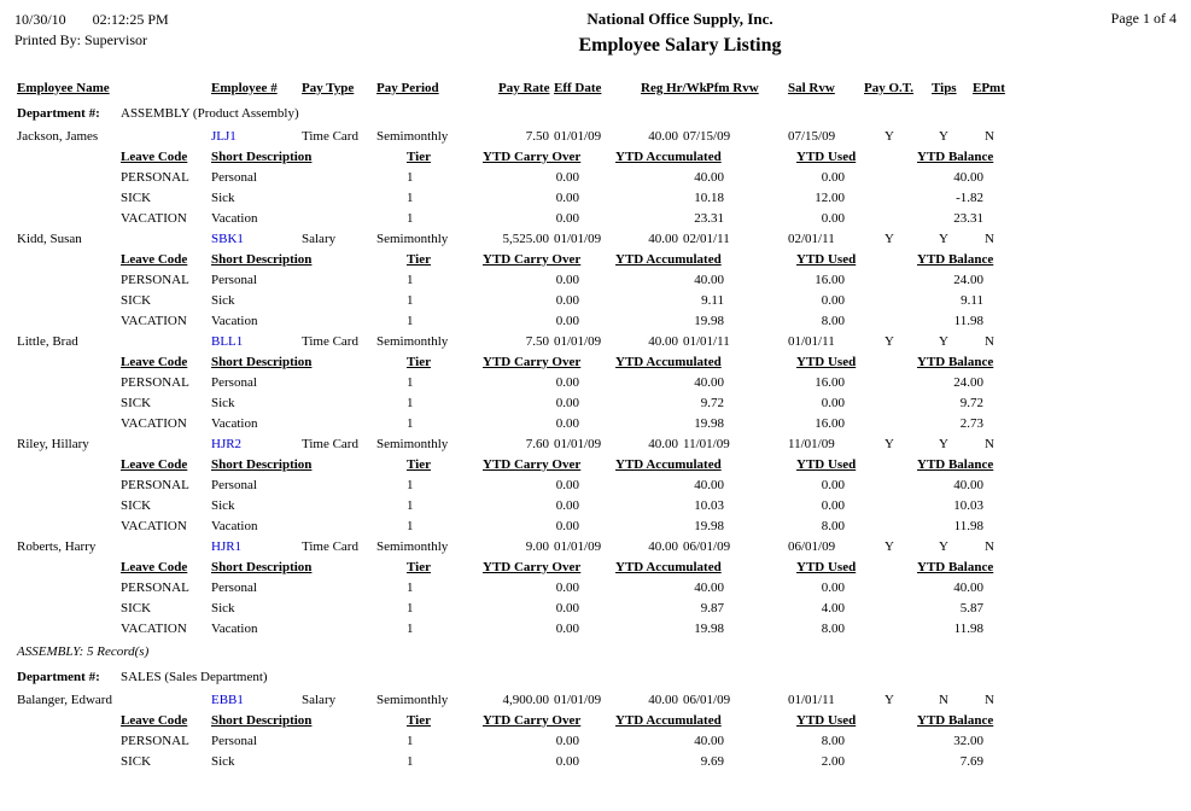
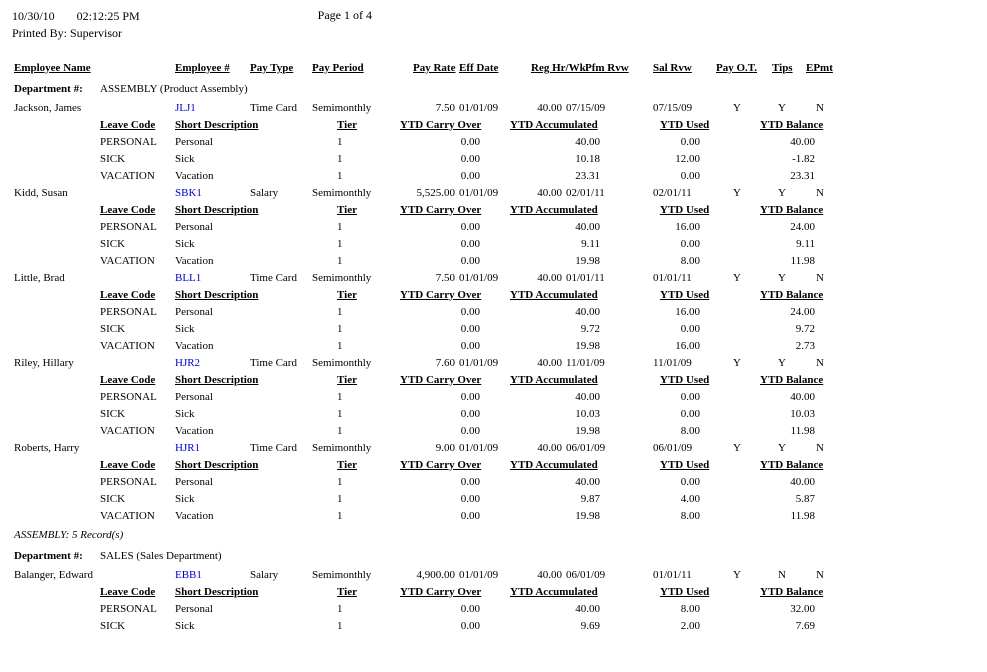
  10/30/10 02:12:25 PM
  Printed By: Supervisor
- National Office Supply, Inc.
- Employee Salary Listing
  Page 1 of 4
  Employee Name
  Employee #
  Pay Type
  Pay Period
  Pay Rate
  Eff Date
  Reg Hr/Wk
  Pfm Rvw
  Sal Rvw
  Pay O.T.
  Tips
  EPmt
  Department #:
  ASSEMBLY (Product Assembly)
  Jackson, James
  JLJ1
  Time Card
  Semimonthly
  7.50
  01/01/09
  40.00
  07/15/09
  07/15/09
  Y
  Y
  N
  Leave Code
  Short Description
  Tier
  YTD Carry Over
  YTD Accumulated
  YTD Used
  YTD Balance
  PERSONAL
  Personal
  1
  0.00
  40.00
  0.00
  40.00
  SICK
  Sick
  1
  0.00
  10.18
  12.00
  -1.82
  VACATION
  Vacation
  1
  0.00
  23.31
  0.00
  23.31
  Kidd, Susan
  SBK1
  Salary
  Semimonthly
  5,525.00
  01/01/09
  40.00
  02/01/11
  02/01/11
  Y
  Y
  N
  Leave Code
  Short Description
  Tier
  YTD Carry Over
  YTD Accumulated
  YTD Used
  YTD Balance
  PERSONAL
  Personal
  1
  0.00
  40.00
  16.00
  24.00
  SICK
  Sick
  1
  0.00
  9.11
  0.00
  9.11
  VACATION
  Vacation
  1
  0.00
  19.98
  8.00
  11.98
  Little, Brad
  BLL1
  Time Card
  Semimonthly
  7.50
  01/01/09
  40.00
  01/01/11
  01/01/11
  Y
  Y
  N
  Leave Code
  Short Description
  Tier
  YTD Carry Over
  YTD Accumulated
  YTD Used
  YTD Balance
  PERSONAL
  Personal
  1
  0.00
  40.00
  16.00
  24.00
  SICK
  Sick
  1
  0.00
  9.72
  0.00
  9.72
  VACATION
  Vacation
  1
  0.00
  19.98
  16.00
  2.73
  Riley, Hillary
  HJR2
  Time Card
  Semimonthly
  7.60
  01/01/09
  40.00
  11/01/09
  11/01/09
  Y
  Y
  N
  Leave Code
  Short Description
  Tier
  YTD Carry Over
  YTD Accumulated
  YTD Used
  YTD Balance
  PERSONAL
  Personal
  1
  0.00
  40.00
  0.00
  40.00
  SICK
  Sick
  1
  0.00
  10.03
  0.00
  10.03
  VACATION
  Vacation
  1
  0.00
  19.98
  8.00
  11.98
  Roberts, Harry
  HJR1
  Time Card
  Semimonthly
  9.00
  01/01/09
  40.00
  06/01/09
  06/01/09
  Y
  Y
  N
  Leave Code
  Short Description
  Tier
  YTD Carry Over
  YTD Accumulated
  YTD Used
  YTD Balance
  PERSONAL
  Personal
  1
  0.00
  40.00
  0.00
  40.00
  SICK
  Sick
  1
  0.00
  9.87
  4.00
  5.87
  VACATION
  Vacation
  1
  0.00
  19.98
  8.00
  11.98
  ASSEMBLY: 5 Record(s)
  Department #:
  SALES (Sales Department)
  Balanger, Edward
  EBB1
  Salary
  Semimonthly
  4,900.00
  01/01/09
  40.00
  06/01/09
  01/01/11
  Y
  N
  N
  Leave Code
  Short Description
  Tier
  YTD Carry Over
  YTD Accumulated
  YTD Used
  YTD Balance
  PERSONAL
  Personal
  1
  0.00
  40.00
  8.00
  32.00
  SICK
  Sick
  1
  0.00
  9.69
  2.00
  7.69
